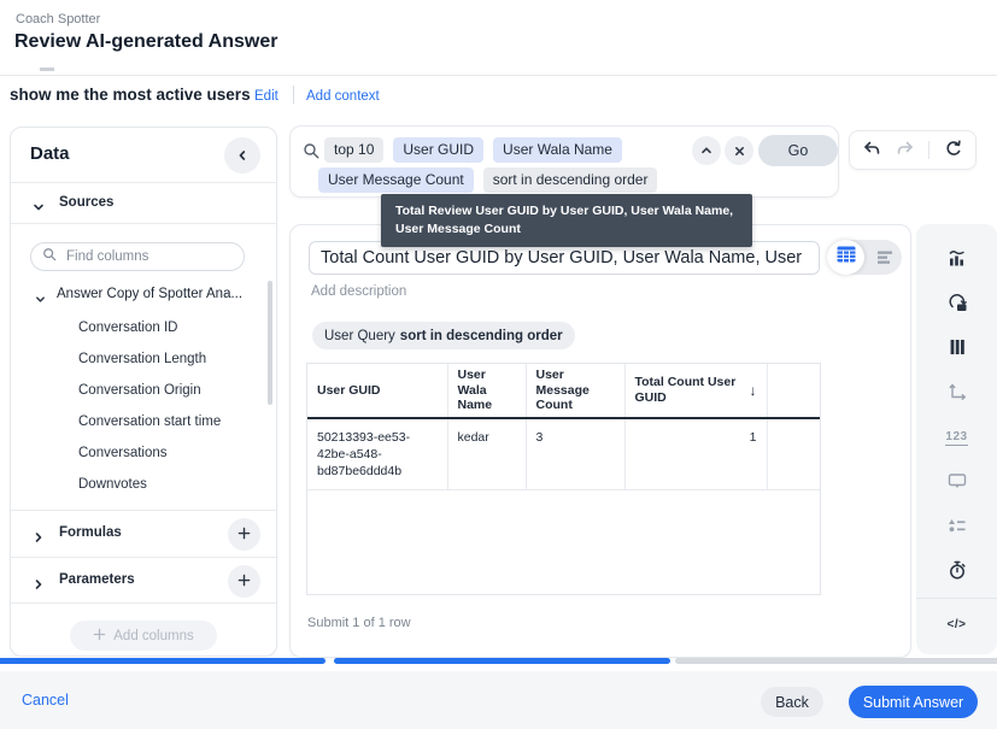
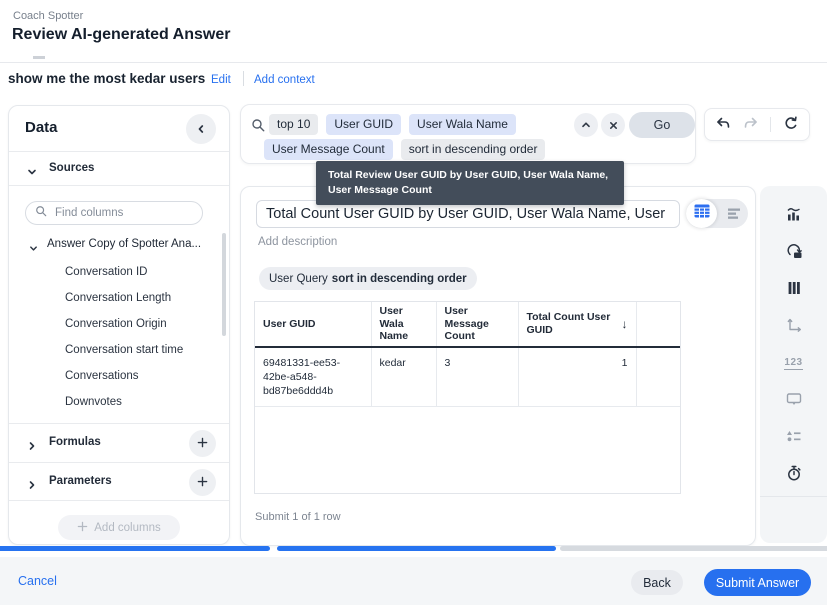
  Coach Spotter
  Review AI-generated Answer
- show me the most active users
+ show me the most kedar users
  Edit
  Add context
  Data
  Sources
  Find columns
  Answer Copy of Spotter Ana...
  Conversation ID
  Conversation Length
  Conversation Origin
  Conversation start time
  Conversations
  Downvotes
  Formulas
  Parameters
  Add columns
  top 10
  User GUID
  User Wala Name
  User Message Count
  sort in descending order
  Go
  Total Review User GUID by User GUID, User Wala Name, User Message Count
  Total Count User GUID by User GUID, User Wala Name, User
  Add description
  User Query
  sort in descending order
  User GUID	User Wala Name	User Message Count	Total Count User GUID ↓
- 50213393-ee53-42be-a548-bd87be6ddd4b	kedar	3	1
+ 69481331-ee53-42be-a548-bd87be6ddd4b	kedar	3	1
  Submit 1 of 1 row
  123
- </>
  Cancel
  Back
  Submit Answer
